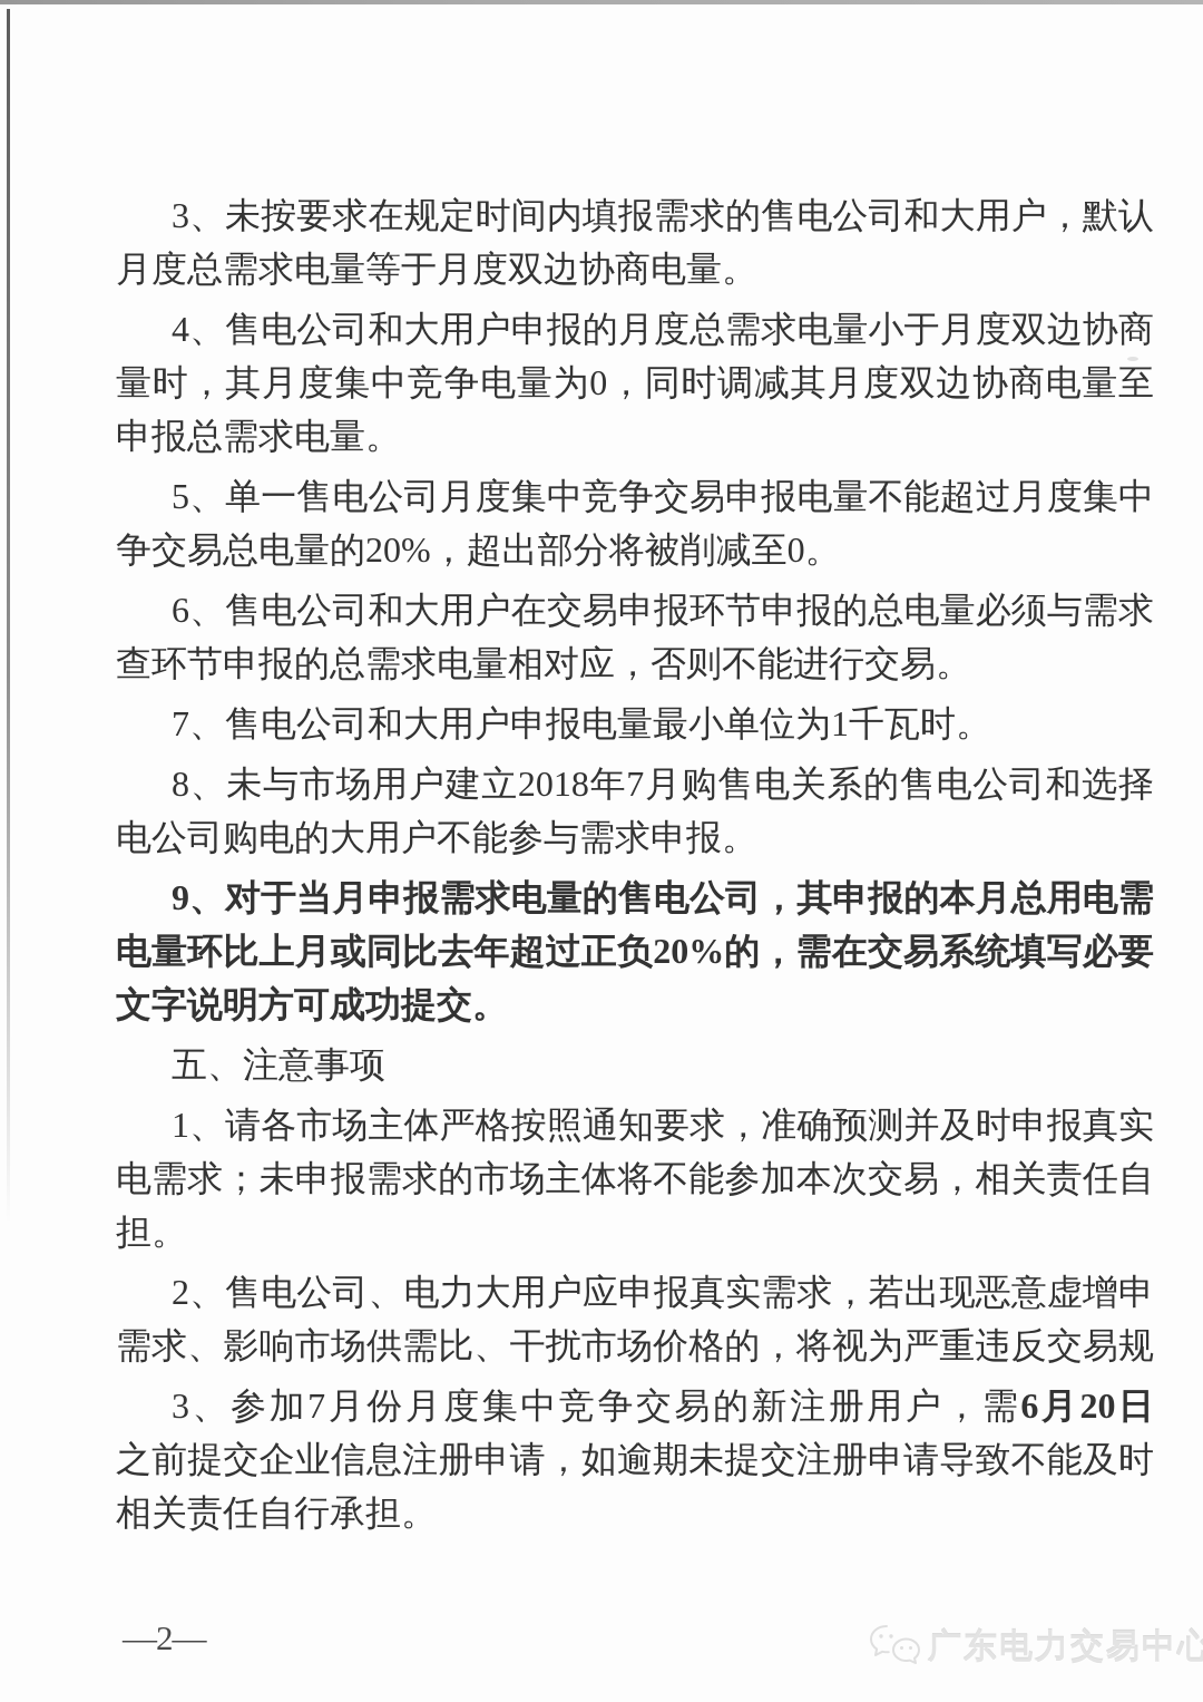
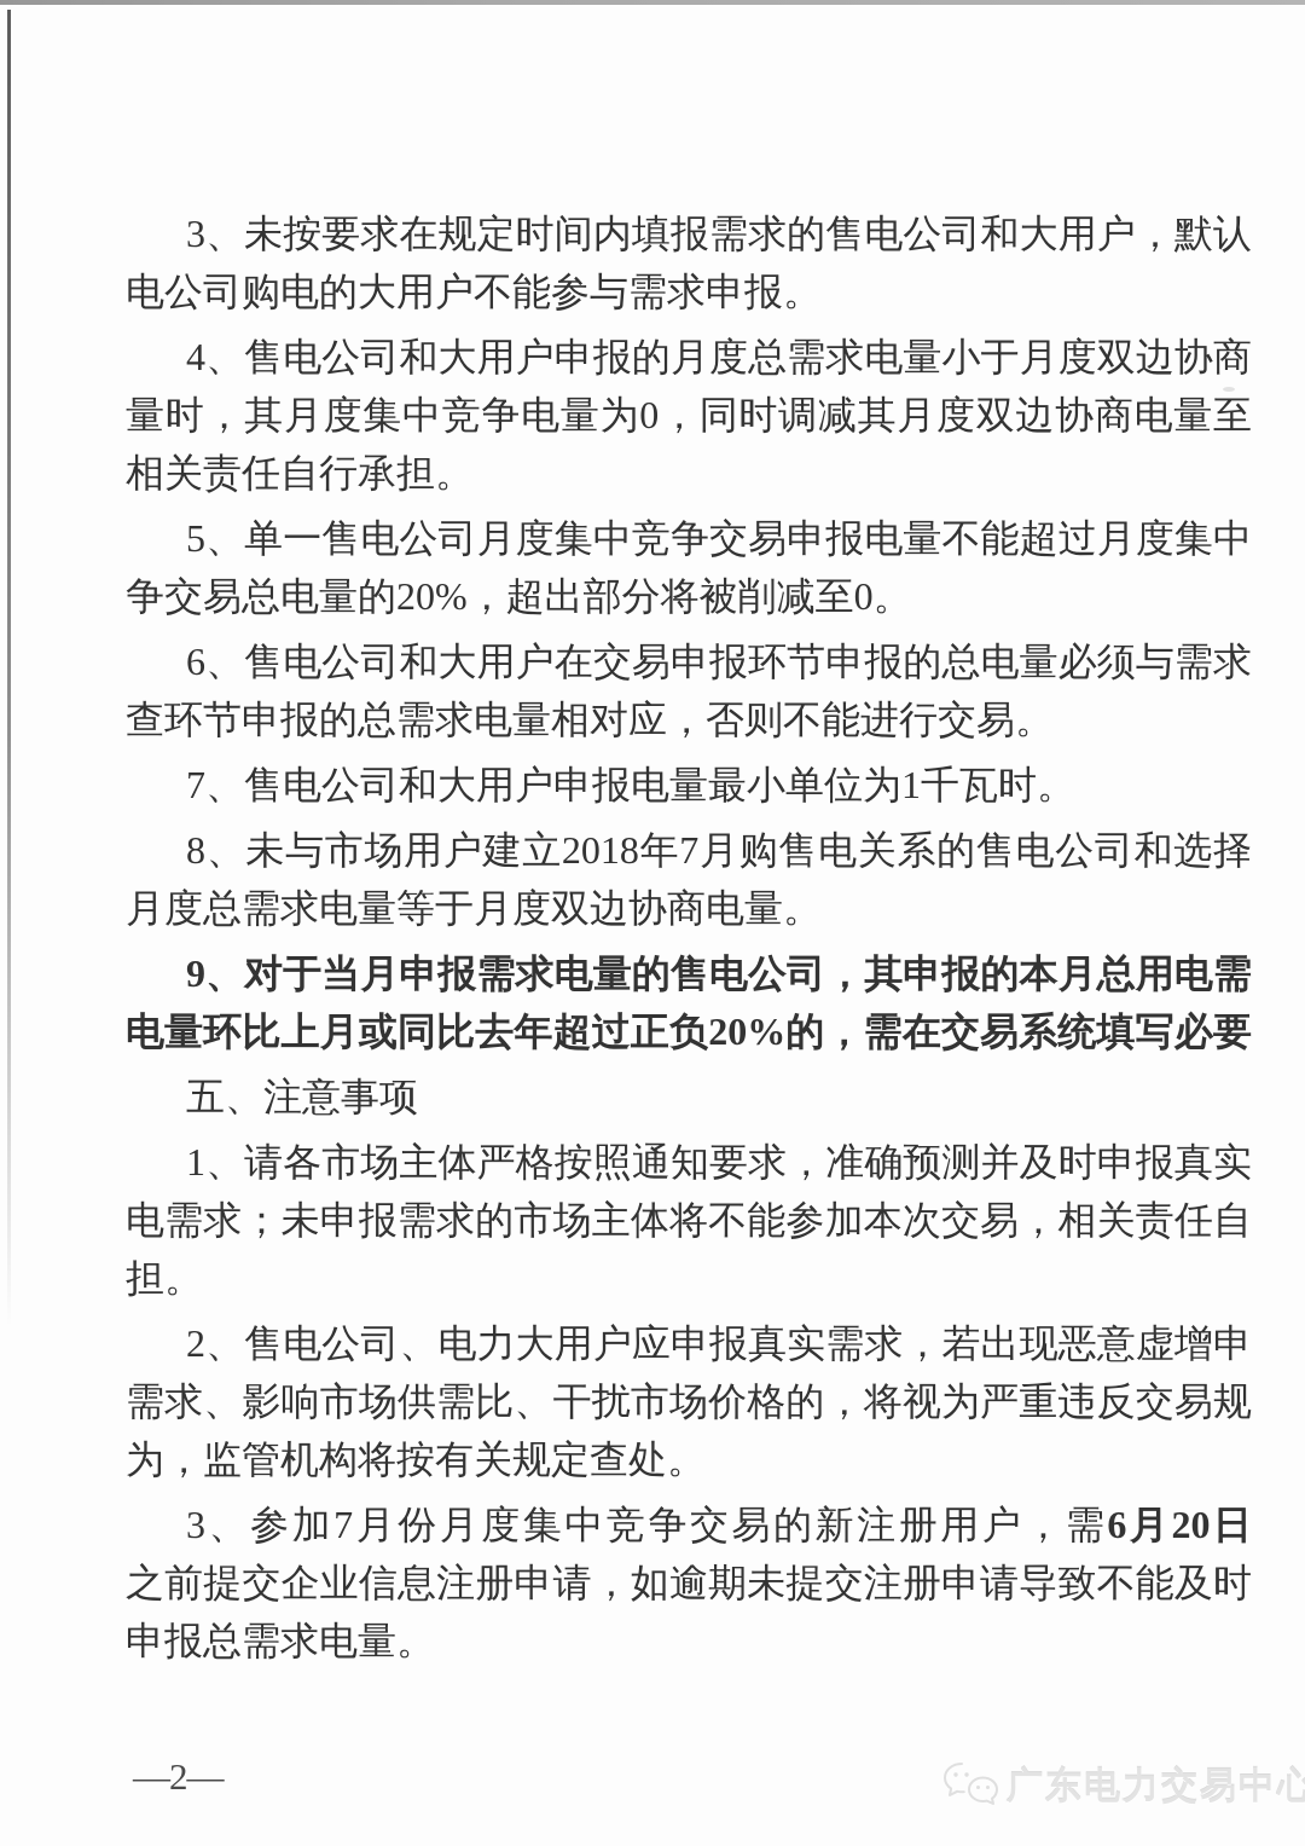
  3、未按要求在规定时间内填报需求的售电公司和大用户，默认
- 月度总需求电量等于月度双边协商电量。
+ 电公司购电的大用户不能参与需求申报。
  4、售电公司和大用户申报的月度总需求电量小于月度双边协商
  量时，其月度集中竞争电量为0，同时调减其月度双边协商电量至
- 申报总需求电量。
+ 相关责任自行承担。
  5、单一售电公司月度集中竞争交易申报电量不能超过月度集中
  争交易总电量的20%，超出部分将被削减至0。
  6、售电公司和大用户在交易申报环节申报的总电量必须与需求
  查环节申报的总需求电量相对应，否则不能进行交易。
  7、售电公司和大用户申报电量最小单位为1千瓦时。
  8、未与市场用户建立2018年7月购售电关系的售电公司和选择
- 电公司购电的大用户不能参与需求申报。
+ 月度总需求电量等于月度双边协商电量。
  9、对于当月申报需求电量的售电公司，其申报的本月总用电需
  电量环比上月或同比去年超过正负20%的，需在交易系统填写必要
- 文字说明方可成功提交。
  五、注意事项
  1、请各市场主体严格按照通知要求，准确预测并及时申报真实
  电需求；未申报需求的市场主体将不能参加本次交易，相关责任自
  担。
  2、售电公司、电力大用户应申报真实需求，若出现恶意虚增申
  需求、影响市场供需比、干扰市场价格的，将视为严重违反交易规
+ 为，监管机构将按有关规定查处。
  3、参加7月份月度集中竞争交易的新注册用户，需6月20日
  之前提交企业信息注册申请，如逾期未提交注册申请导致不能及时
- 相关责任自行承担。
+ 申报总需求电量。
  —2—
  广东电力交易中心
